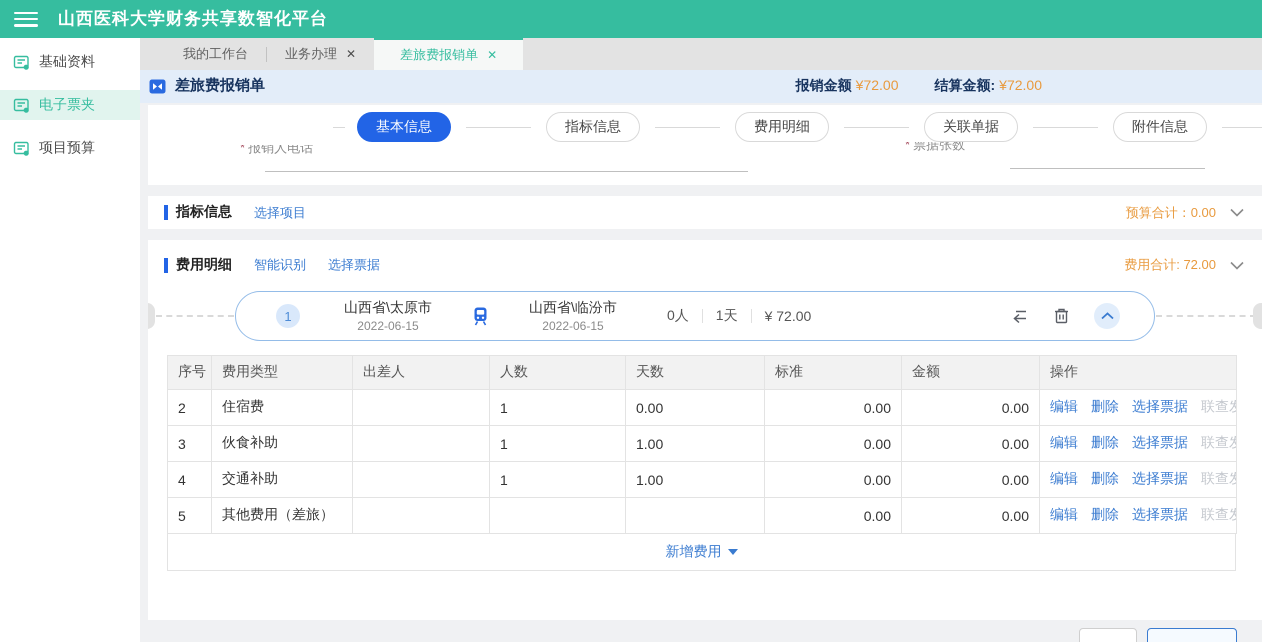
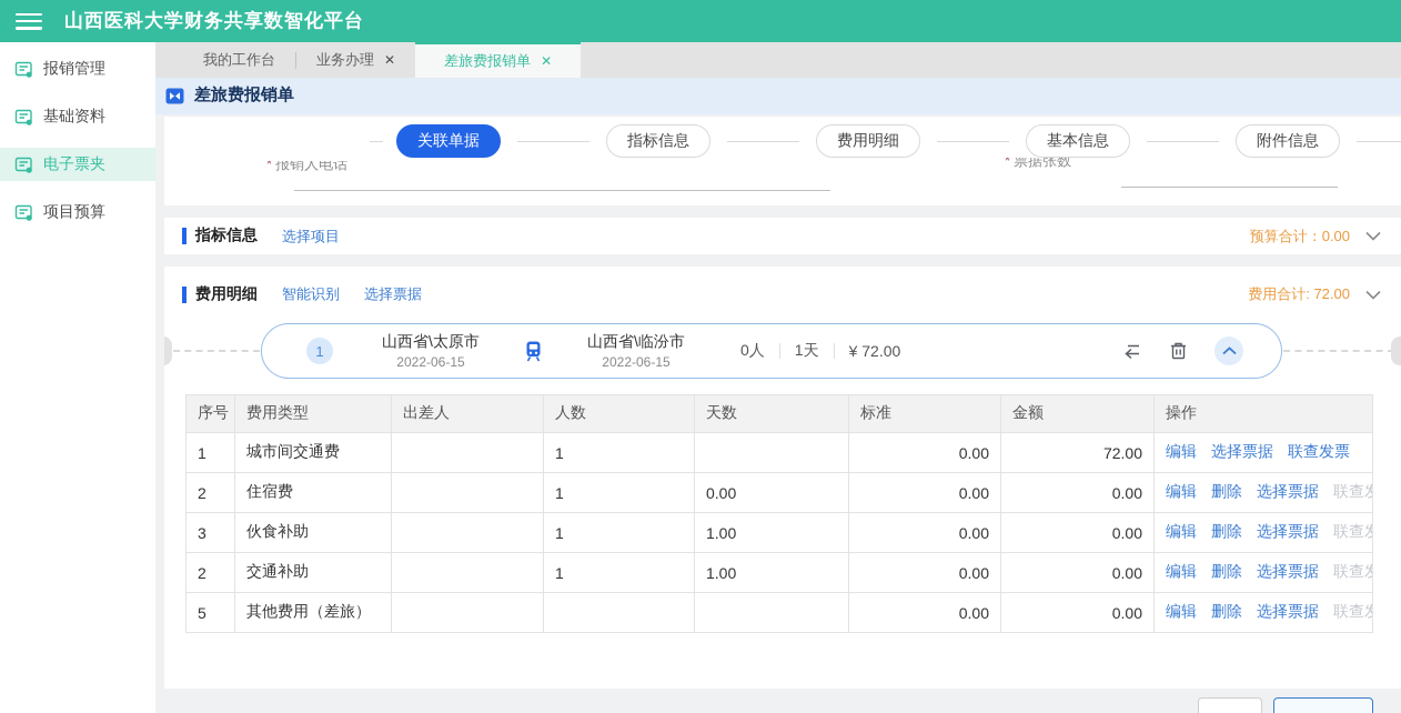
  山西医科大学财务共享数智化平台
+ 报销管理
  基础资料
  电子票夹
  项目预算
  我的工作台
  业务办理
  ✕
  差旅费报销单
  ✕
  差旅费报销单
- 报销金额 ¥72.00
- 结算金额: ¥72.00
- 基本信息
+ 关联单据
  指标信息
  费用明细
- 关联单据
+ 基本信息
  附件信息
  * 报销人电话
  * 票据张数
  指标信息
  选择项目
  预算合计：0.00
  费用明细
  智能识别
  选择票据
  费用合计: 72.00
  1
  山西省\太原市
  2022-06-15
  山西省\临汾市
  2022-06-15
  0人
  1天
  ¥ 72.00
  序号	费用类型	出差人	人数	天数	标准	金额	操作
+ 1	城市间交通费		1		0.00	72.00	编辑 选择票据 联查发票
  2	住宿费		1	0.00	0.00	0.00	编辑 删除 选择票据 联查
  3	伙食补助		1	1.00	0.00	0.00	编辑 删除 选择票据 联查
- 4	交通补助		1	1.00	0.00	0.00	编辑 删除 选择票据 联查
+ 2	交通补助		1	1.00	0.00	0.00	编辑 删除 选择票据 联查
  5	其他费用（差旅）				0.00	0.00	编辑 删除 选择票据 联查
- 新增费用
